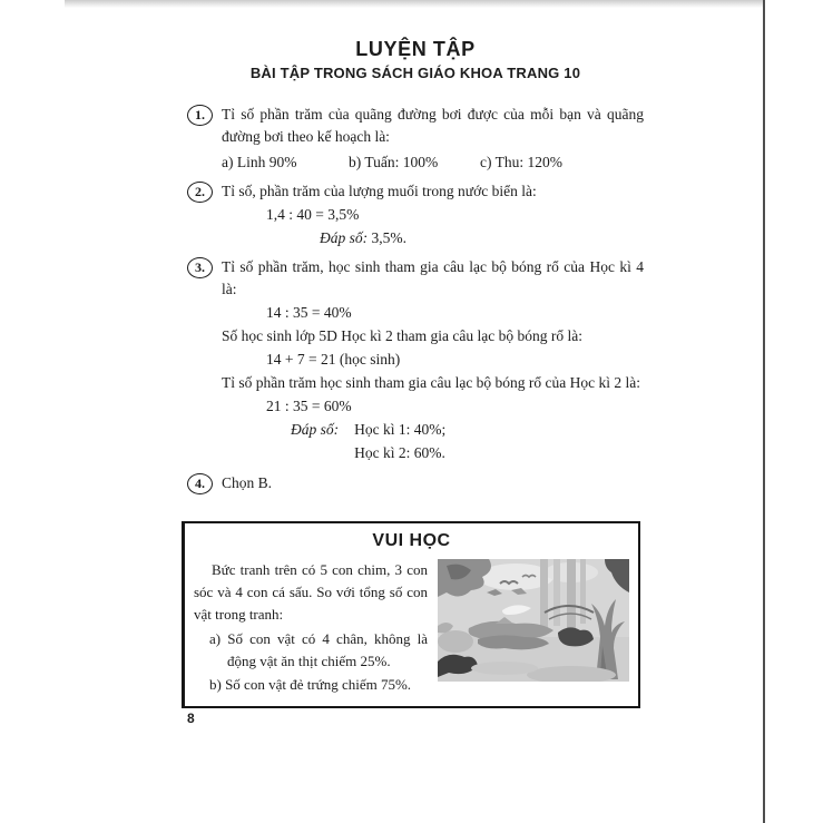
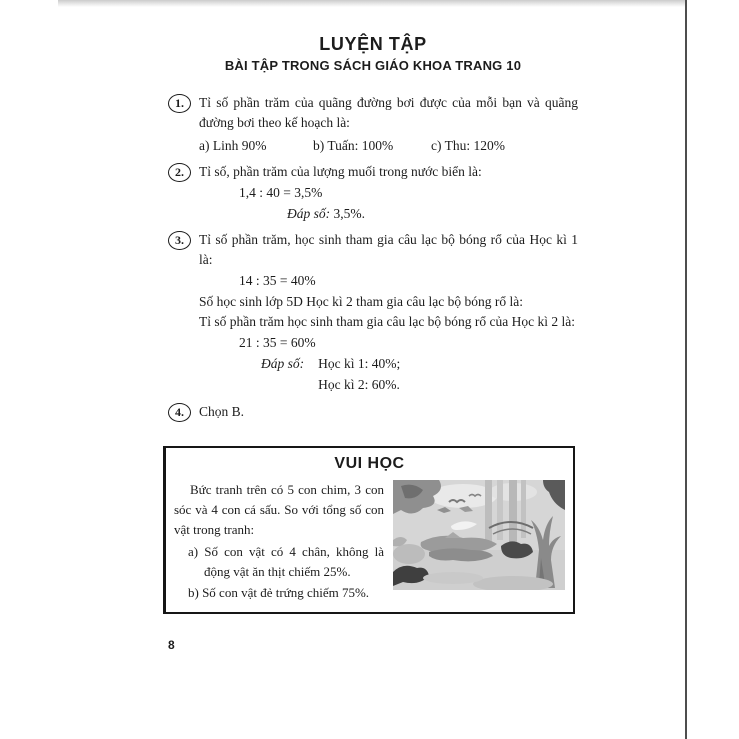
  LUYỆN TẬP
  BÀI TẬP TRONG SÁCH GIÁO KHOA TRANG 10
  1.
  Tỉ số phần trăm của quãng đường bơi được của mỗi bạn và quãng đường bơi theo kế hoạch là:
  a) Linh 90%
  b) Tuấn: 100%
  c) Thu: 120%
  2.
  Tỉ số, phần trăm của lượng muối trong nước biển là:
  1,4 : 40 = 3,5%
  Đáp số: 3,5%.
  3.
- Tỉ số phần trăm, học sinh tham gia câu lạc bộ bóng rổ của Học kì 4 là:
+ Tỉ số phần trăm, học sinh tham gia câu lạc bộ bóng rổ của Học kì 1 là:
  14 : 35 = 40%
  Số học sinh lớp 5D Học kì 2 tham gia câu lạc bộ bóng rổ là:
- 14 + 7 = 21 (học sinh)
  Tỉ số phần trăm học sinh tham gia câu lạc bộ bóng rổ của Học kì 2 là:
  21 : 35 = 60%
  Đáp số:
  Học kì 1: 40%;
  Học kì 2: 60%.
  4.
  Chọn B.
  VUI HỌC
  Bức tranh trên có 5 con chim, 3 con sóc và 4 con cá sấu. So với tổng số con vật trong tranh:
  a) Số con vật có 4 chân, không là động vật ăn thịt chiếm 25%.
  b) Số con vật đẻ trứng chiếm 75%.
  8
